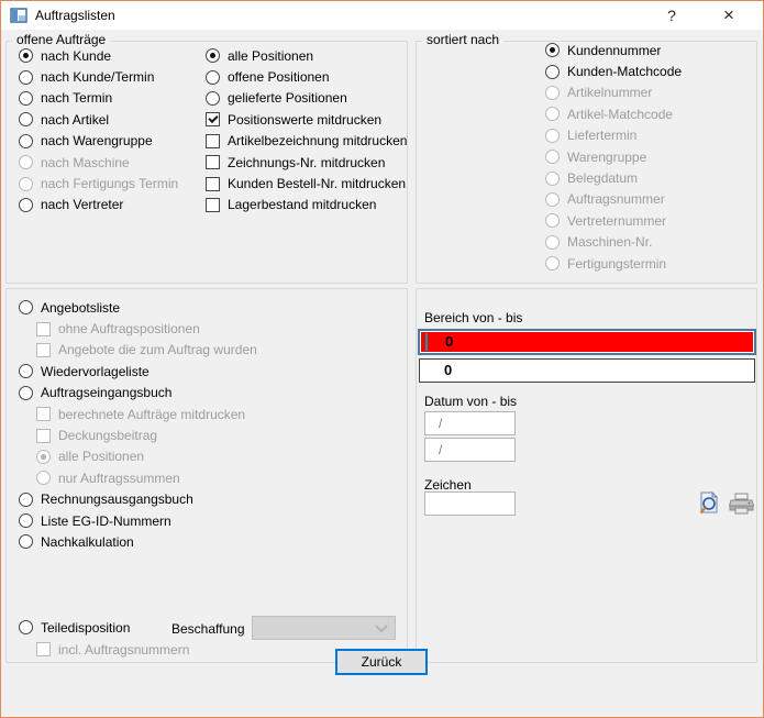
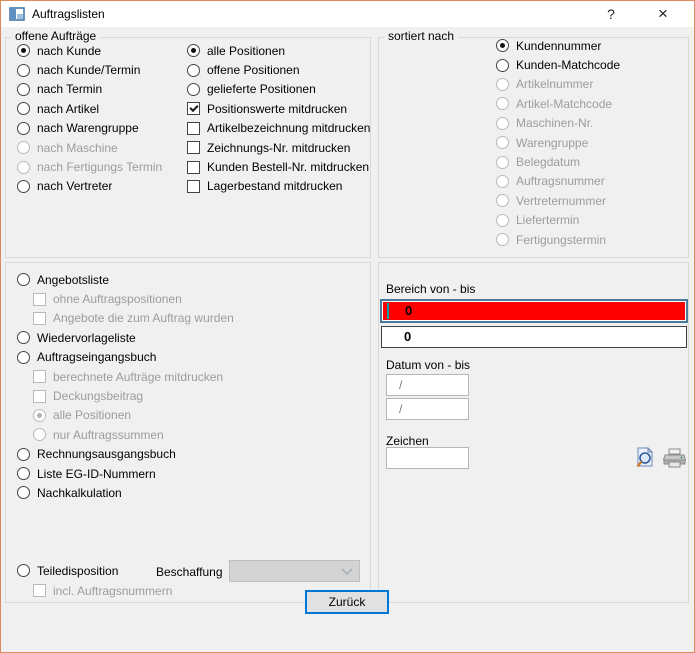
  Auftragslisten
  ?
  ×
  offene Aufträge
  nach Kunde
  nach Kunde/Termin
  nach Termin
  nach Artikel
  nach Warengruppe
  nach Maschine
  nach Fertigungs Termin
  nach Vertreter
  alle Positionen
  offene Positionen
  gelieferte Positionen
  Positionswerte mitdrucken
  Artikelbezeichnung mitdrucken
  Zeichnungs-Nr. mitdrucken
  Kunden Bestell-Nr. mitdrucken
  Lagerbestand mitdrucken
  sortiert nach
  Kundennummer
  Kunden-Matchcode
  Artikelnummer
  Artikel-Matchcode
- Liefertermin
+ Maschinen-Nr.
  Warengruppe
  Belegdatum
  Auftragsnummer
  Vertreternummer
- Maschinen-Nr.
+ Liefertermin
  Fertigungstermin
  Angebotsliste
  ohne Auftragspositionen
  Angebote die zum Auftrag wurden
  Wiedervorlageliste
  Auftragseingangsbuch
  berechnete Aufträge mitdrucken
  Deckungsbeitrag
  alle Positionen
  nur Auftragssummen
  Rechnungsausgangsbuch
  Liste EG-ID-Nummern
  Nachkalkulation
  Teiledisposition
  Beschaffung
  incl. Auftragsnummern
  Bereich von - bis
  0
  0
  Datum von - bis
  /
  /
  Zeichen
  Zurück
